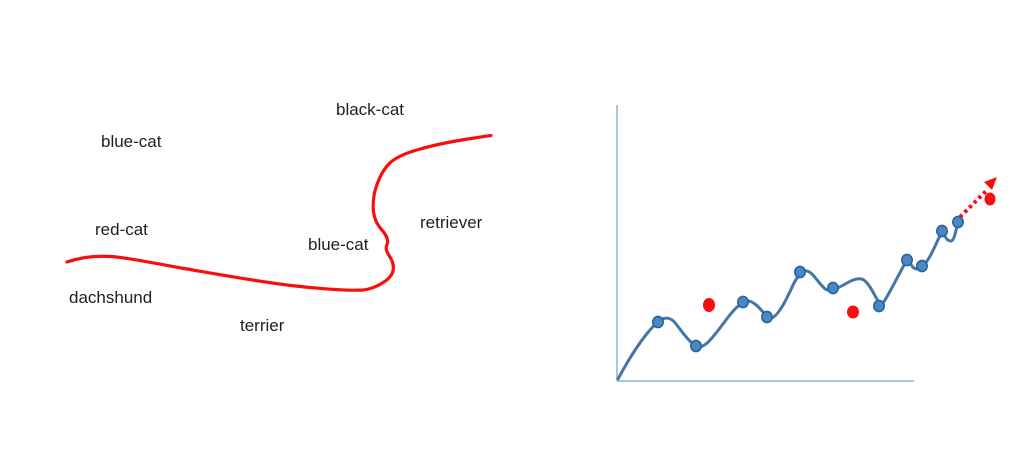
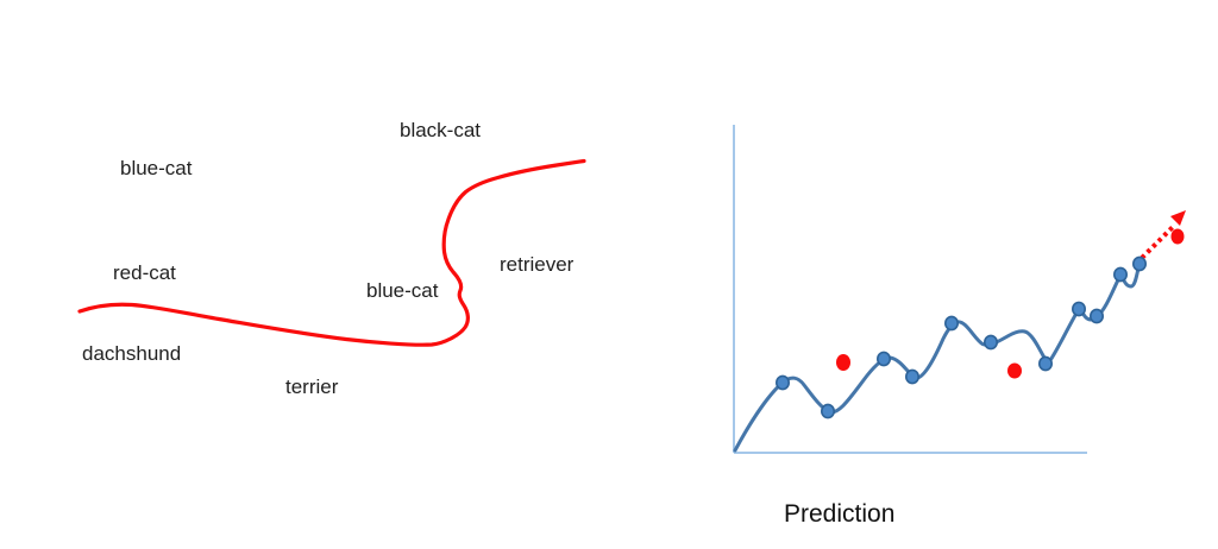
  black-cat
  blue-cat
  red-cat
  blue-cat
  retriever
  dachshund
  terrier
+ Prediction
